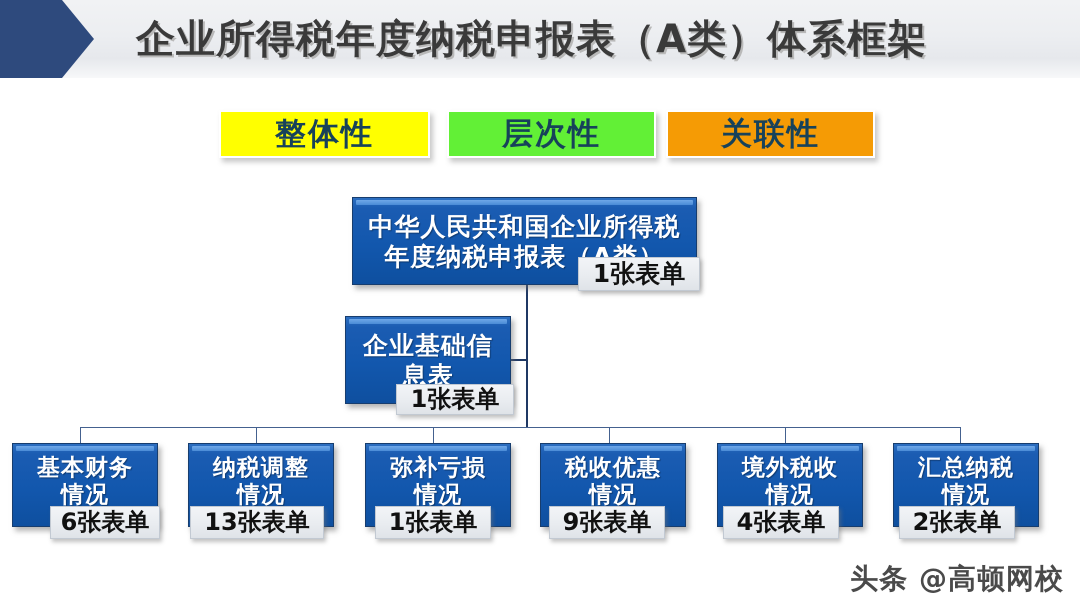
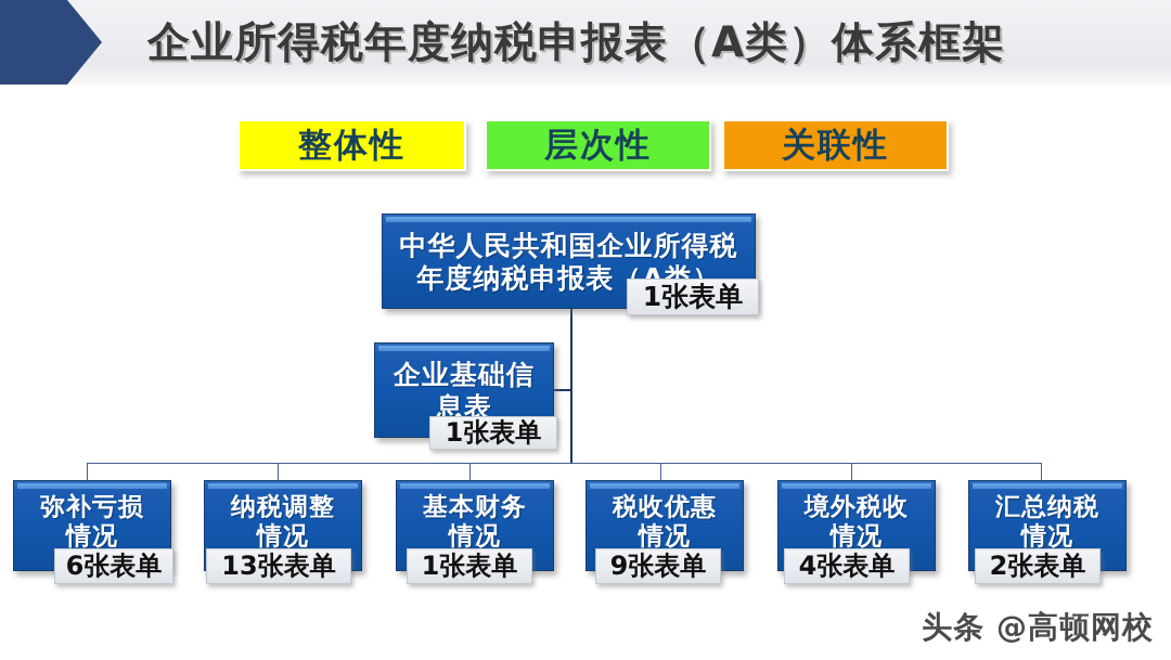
  企业所得税年度纳税申报表（A类）体系框架
  整体性
  层次性
  关联性
  中华人民共和国企业所得税
  年度纳税申报表（A类）
  1张表单
  企业基础信
  息表
  1张表单
- 基本财务
+ 弥补亏损
  情况
  6张表单
  纳税调整
  情况
  13张表单
- 弥补亏损
+ 基本财务
  情况
  1张表单
  税收优惠
  情况
  9张表单
  境外税收
  情况
  4张表单
  汇总纳税
  情况
  2张表单
  头条 @高顿网校
